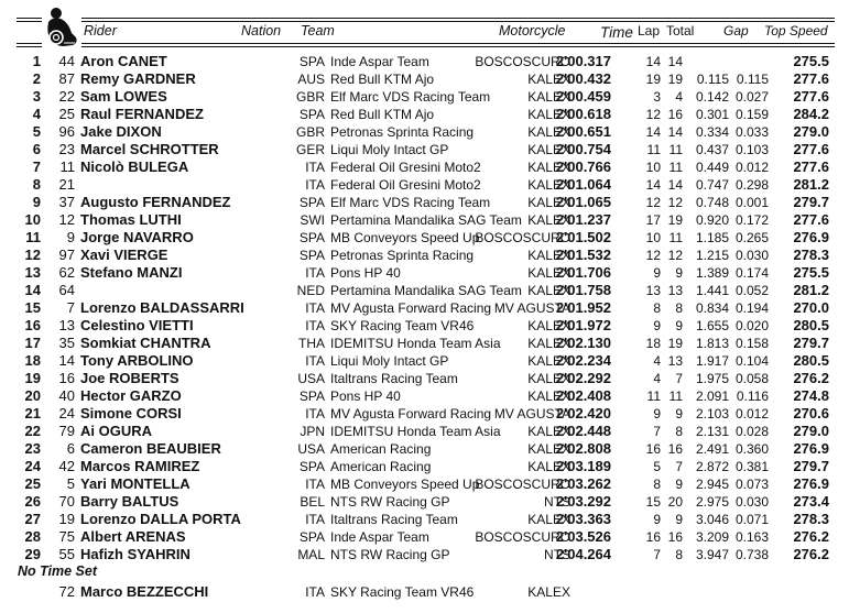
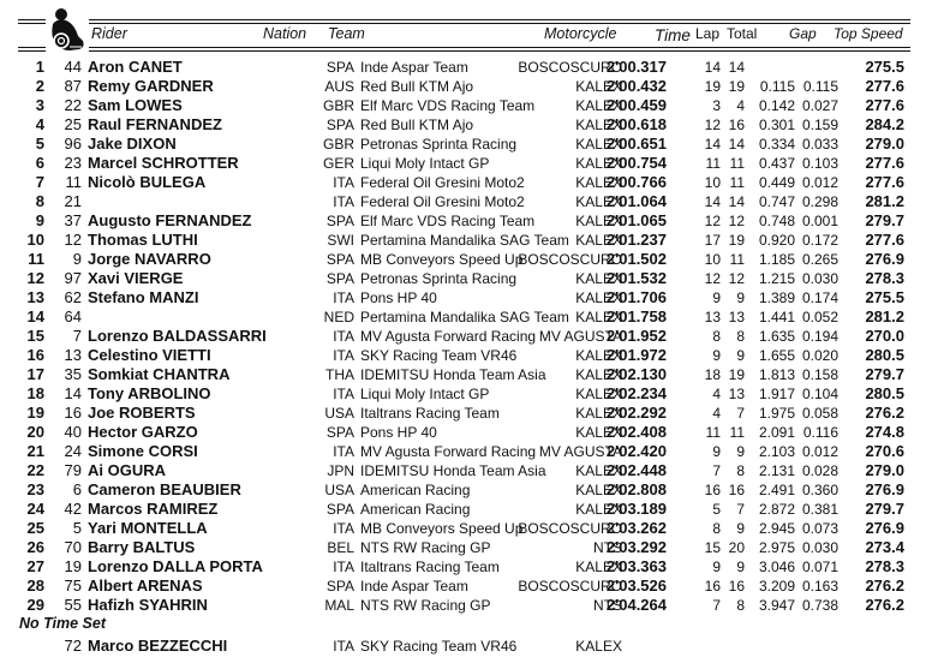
  Rider
  Nation
  Team
  Motorcycle
  Time
  Lap
  Total
  Gap
  Top Speed
  1
  44
  Aron CANET
  SPA
  Inde Aspar Team
  BOSCOSCURO
  2'00.317
  14
  14
  275.5
  2
  87
  Remy GARDNER
  AUS
  Red Bull KTM Ajo
  KALEX
  2'00.432
  19
  19
  0.115
  0.115
  277.6
  3
  22
  Sam LOWES
  GBR
  Elf Marc VDS Racing Team
  KALEX
  2'00.459
  3
  4
  0.142
  0.027
  277.6
  4
  25
  Raul FERNANDEZ
  SPA
  Red Bull KTM Ajo
  KALEX
  2'00.618
  12
  16
  0.301
  0.159
  284.2
  5
  96
  Jake DIXON
  GBR
  Petronas Sprinta Racing
  KALEX
  2'00.651
  14
  14
  0.334
  0.033
  279.0
  6
  23
  Marcel SCHROTTER
  GER
  Liqui Moly Intact GP
  KALEX
  2'00.754
  11
  11
  0.437
  0.103
  277.6
  7
  11
  Nicolò BULEGA
  ITA
  Federal Oil Gresini Moto2
  KALEX
  2'00.766
  10
  11
  0.449
  0.012
  277.6
  8
  21
  ITA
  Federal Oil Gresini Moto2
  KALEX
  2'01.064
  14
  14
  0.747
  0.298
  281.2
  9
  37
  Augusto FERNANDEZ
  SPA
  Elf Marc VDS Racing Team
  KALEX
  2'01.065
  12
  12
  0.748
  0.001
  279.7
  10
  12
  Thomas LUTHI
  SWI
  Pertamina Mandalika SAG Team
  KALEX
  2'01.237
  17
  19
  0.920
  0.172
  277.6
  11
  9
  Jorge NAVARRO
  SPA
  MB Conveyors Speed Up
  BOSCOSCURO
  2'01.502
  10
  11
  1.185
  0.265
  276.9
  12
  97
  Xavi VIERGE
  SPA
  Petronas Sprinta Racing
  KALEX
  2'01.532
  12
  12
  1.215
  0.030
  278.3
  13
  62
  Stefano MANZI
  ITA
  Pons HP 40
  KALEX
  2'01.706
  9
  9
  1.389
  0.174
  275.5
  14
  64
  NED
  Pertamina Mandalika SAG Team
  KALEX
  2'01.758
  13
  13
  1.441
  0.052
  281.2
  15
  7
  Lorenzo BALDASSARRI
  ITA
  MV Agusta Forward Racing
  MV AGUSTA
  2'01.952
  8
  8
- 0.834
+ 1.635
  0.194
  270.0
  16
  13
  Celestino VIETTI
  ITA
  SKY Racing Team VR46
  KALEX
  2'01.972
  9
  9
  1.655
  0.020
  280.5
  17
  35
  Somkiat CHANTRA
  THA
  IDEMITSU Honda Team Asia
  KALEX
  2'02.130
  18
  19
  1.813
  0.158
  279.7
  18
  14
  Tony ARBOLINO
  ITA
  Liqui Moly Intact GP
  KALEX
  2'02.234
  4
  13
  1.917
  0.104
  280.5
  19
  16
  Joe ROBERTS
  USA
  Italtrans Racing Team
  KALEX
  2'02.292
  4
  7
  1.975
  0.058
  276.2
  20
  40
  Hector GARZO
  SPA
  Pons HP 40
  KALEX
  2'02.408
  11
  11
  2.091
  0.116
  274.8
  21
  24
  Simone CORSI
  ITA
  MV Agusta Forward Racing
  MV AGUSTA
  2'02.420
  9
  9
  2.103
  0.012
  270.6
  22
  79
  Ai OGURA
  JPN
  IDEMITSU Honda Team Asia
  KALEX
  2'02.448
  7
  8
  2.131
  0.028
  279.0
  23
  6
  Cameron BEAUBIER
  USA
  American Racing
  KALEX
  2'02.808
  16
  16
  2.491
  0.360
  276.9
  24
  42
  Marcos RAMIREZ
  SPA
  American Racing
  KALEX
  2'03.189
  5
  7
  2.872
  0.381
  279.7
  25
  5
  Yari MONTELLA
  ITA
  MB Conveyors Speed Up
  BOSCOSCURO
  2'03.262
  8
  9
  2.945
  0.073
  276.9
  26
  70
  Barry BALTUS
  BEL
  NTS RW Racing GP
  NTS
  2'03.292
  15
  20
  2.975
  0.030
  273.4
  27
  19
  Lorenzo DALLA PORTA
  ITA
  Italtrans Racing Team
  KALEX
  2'03.363
  9
  9
  3.046
  0.071
  278.3
  28
  75
  Albert ARENAS
  SPA
  Inde Aspar Team
  BOSCOSCURO
  2'03.526
  16
  16
  3.209
  0.163
  276.2
  29
  55
  Hafizh SYAHRIN
  MAL
  NTS RW Racing GP
  NTS
  2'04.264
  7
  8
  3.947
  0.738
  276.2
  No Time Set
  72
  Marco BEZZECCHI
  ITA
  SKY Racing Team VR46
  KALEX
